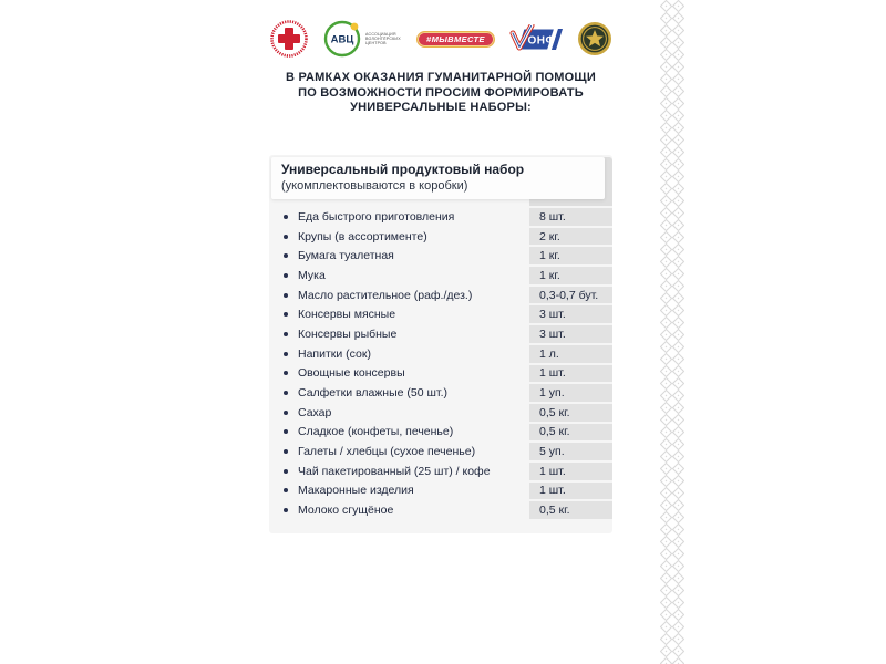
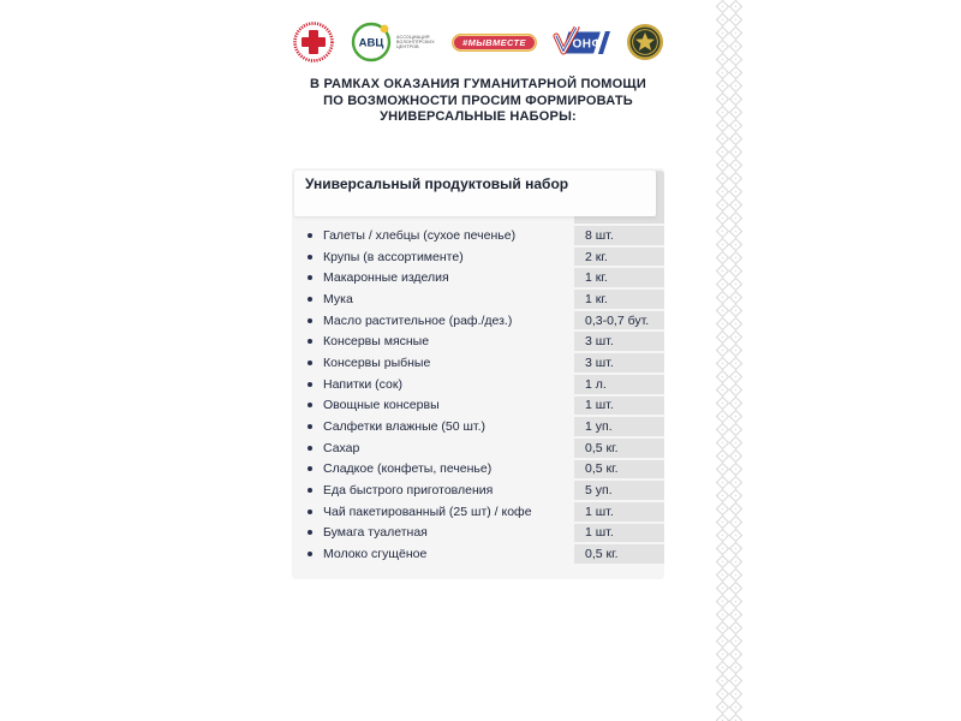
  АВЦ
  #МЫВМЕСТЕ
  ОНФ
  В РАМКАХ ОКАЗАНИЯ ГУМАНИТАРНОЙ ПОМОЩИ
  ПО ВОЗМОЖНОСТИ ПРОСИМ ФОРМИРОВАТЬ
  УНИВЕРСАЛЬНЫЕ НАБОРЫ:
  Универсальный продуктовый набор
- (укомплектовываются в коробки)
- Еда быстрого приготовления
+ Галеты / хлебцы (сухое печенье)
  8 шт.
  Крупы (в ассортименте)
  2 кг.
- Бумага туалетная
+ Макаронные изделия
  1 кг.
  Мука
  1 кг.
  Масло растительное (раф./дез.)
  0,3-0,7 бут.
  Консервы мясные
  3 шт.
  Консервы рыбные
  3 шт.
  Напитки (сок)
  1 л.
  Овощные консервы
  1 шт.
  Салфетки влажные (50 шт.)
  1 уп.
  Сахар
  0,5 кг.
  Сладкое (конфеты, печенье)
  0,5 кг.
- Галеты / хлебцы (сухое печенье)
+ Еда быстрого приготовления
  5 уп.
  Чай пакетированный (25 шт) / кофе
  1 шт.
- Макаронные изделия
+ Бумага туалетная
  1 шт.
  Молоко сгущёное
  0,5 кг.
